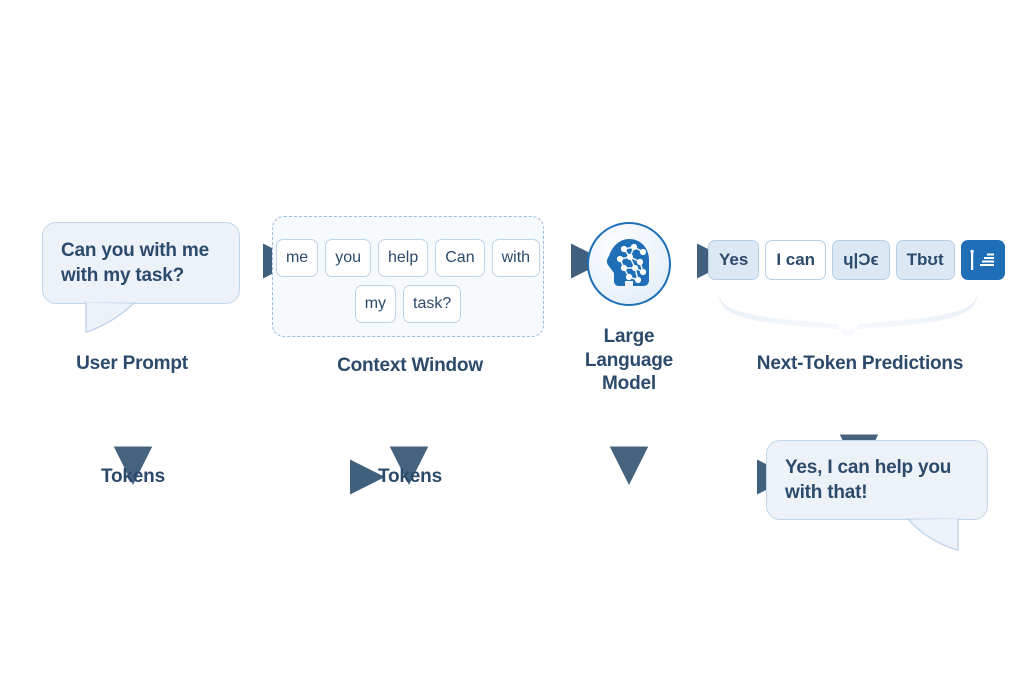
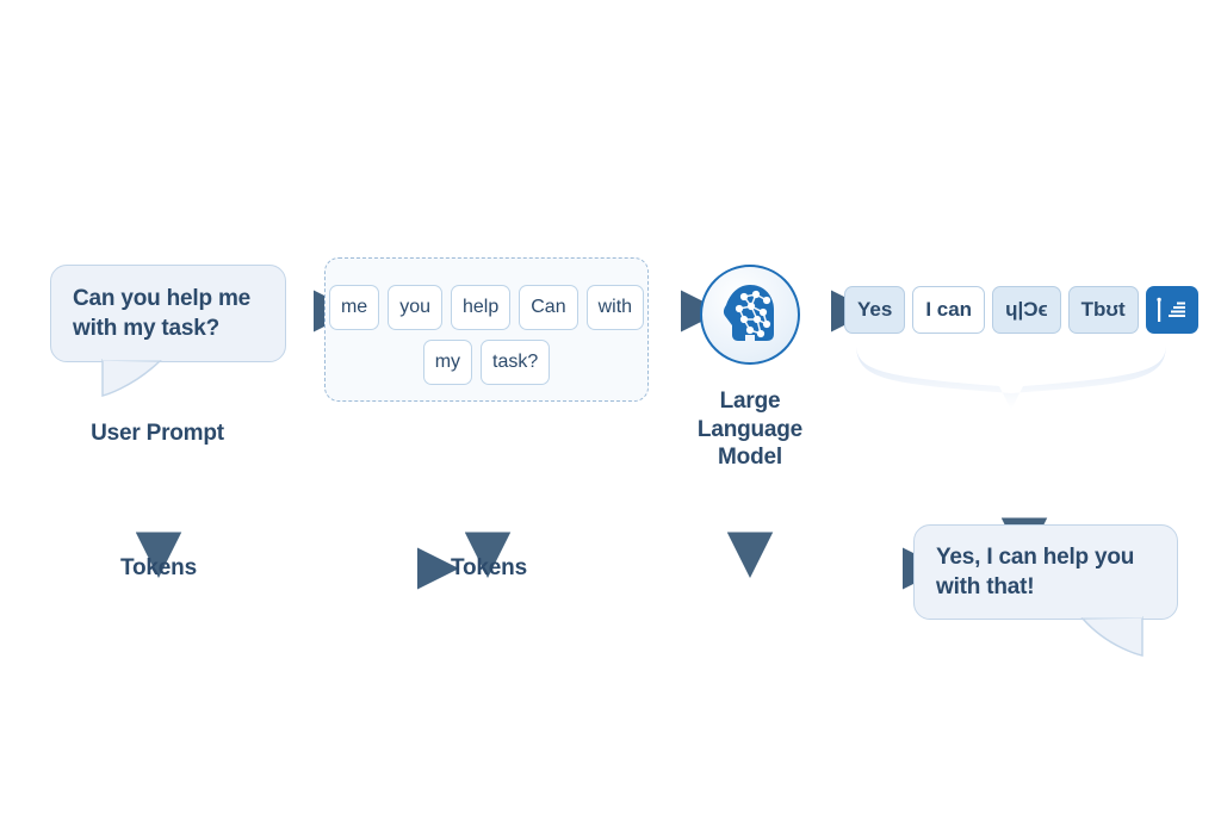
- Can you with me with my task?
+ Can you help me with my task?
  User Prompt
  me
  you
  help
  Can
  with
  my
  task?
- Context Window
  Large
  Language
  Model
  Yes
  I can
  ɥ|Ͻϵ
  Tbʊt
- Next-Token Predictions
  Tokens
  Tokens
  Yes, I can help you with that!
